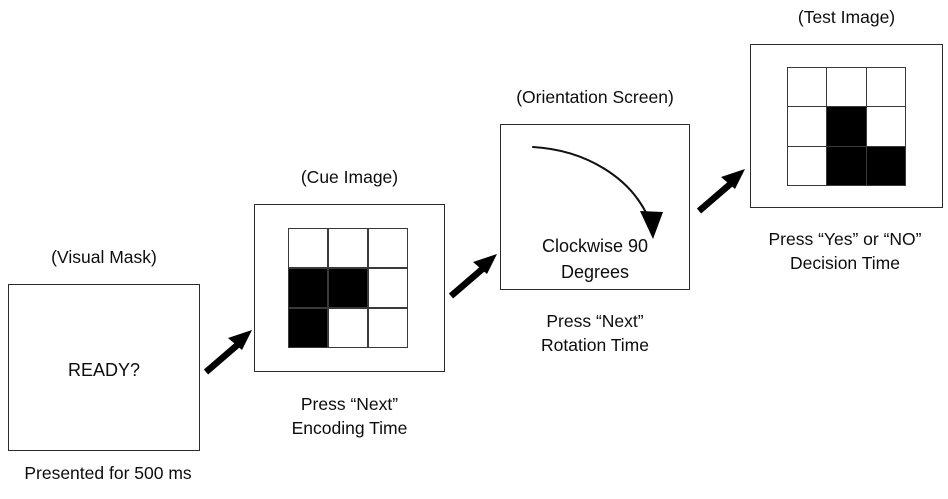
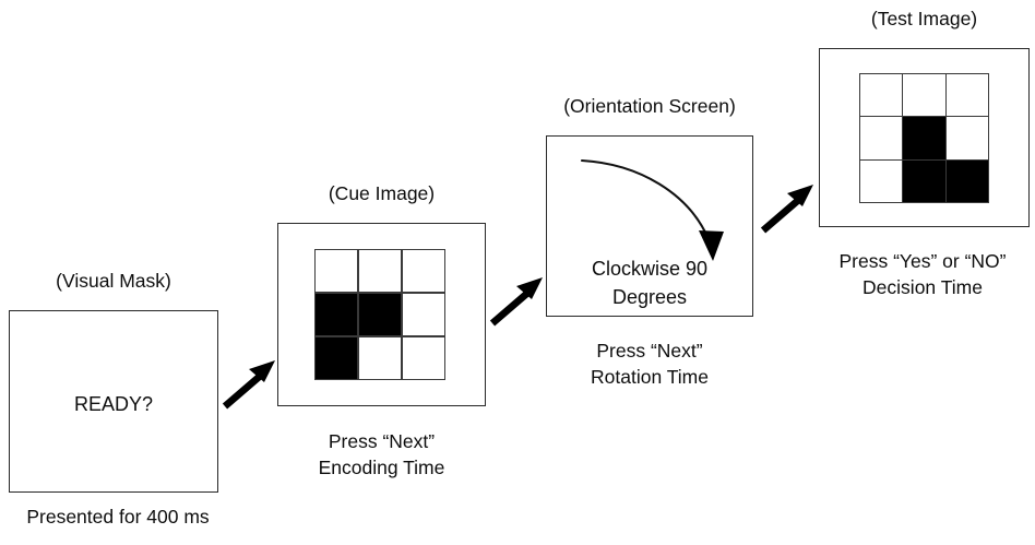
  (Visual Mask)
  READY?
- Presented for 500 ms
+ Presented for 400 ms
  (Cue Image)
  Press “Next”
  Encoding Time
  (Orientation Screen)
  Clockwise 90
  Degrees
  Press “Next”
  Rotation Time
  (Test Image)
  Press “Yes” or “NO”
  Decision Time
